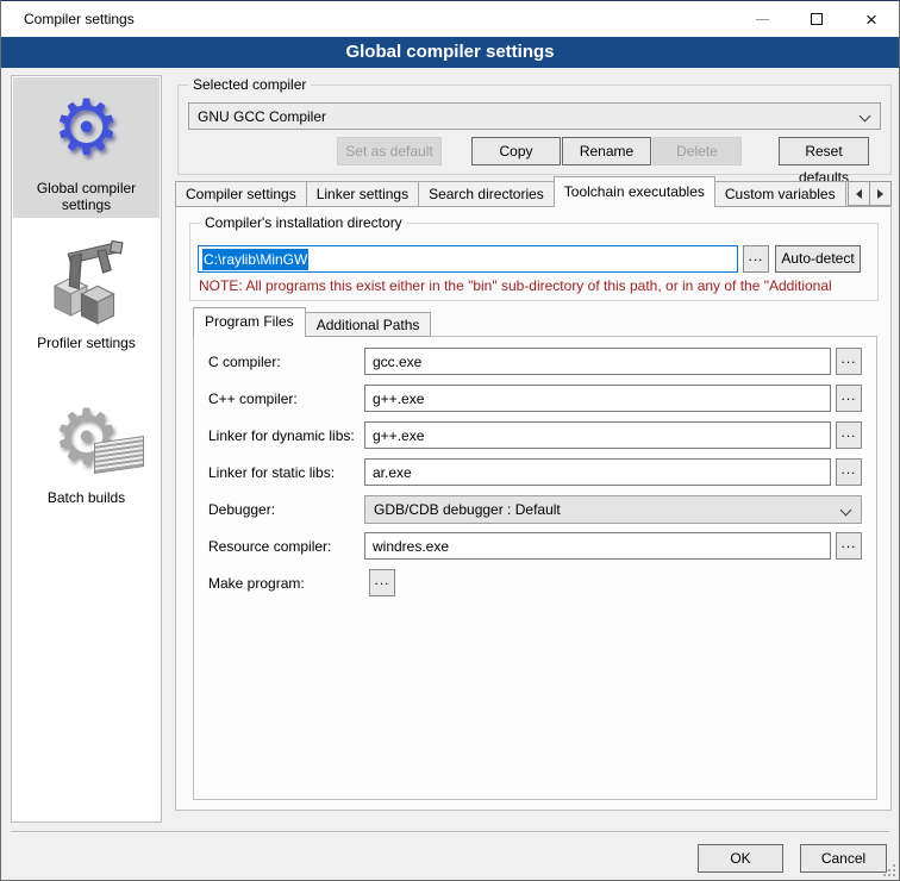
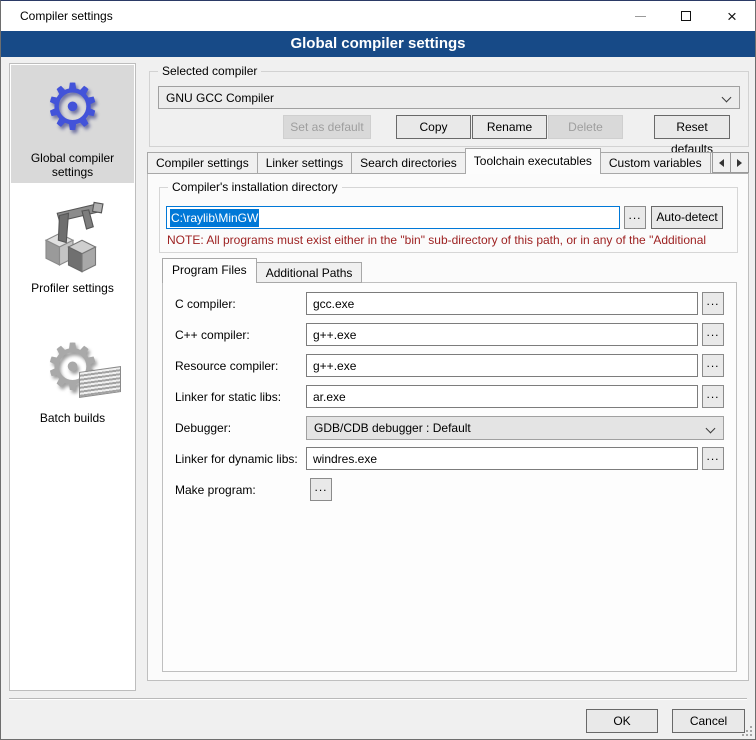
  Compiler settings
  ×
  Global compiler settings
  ⚙
  Global compiler settings
  Profiler settings
  ⚙
  Batch builds
  Selected compiler
  GNU GCC Compiler
  Set as default
  Copy
  Rename
  Delete
  Reset defaults
  Compiler settings
  Linker settings
  Search directories
  Toolchain executables
  Custom variables
  Compiler's installation directory
  C:\raylib\MinGW
  ...
  Auto-detect
- NOTE: All programs this exist either in the "bin" sub-directory of this path, or in any of the "Additional
+ NOTE: All programs must exist either in the "bin" sub-directory of this path, or in any of the "Additional
  Program Files
  Additional Paths
  C compiler:
  gcc.exe
  ...
  C++ compiler:
  g++.exe
  ...
- Linker for dynamic libs:
+ Resource compiler:
  g++.exe
  ...
  Linker for static libs:
  ar.exe
  ...
  Debugger:
  GDB/CDB debugger : Default
- Resource compiler:
+ Linker for dynamic libs:
  windres.exe
  ...
  Make program:
  ...
  OK
  Cancel
